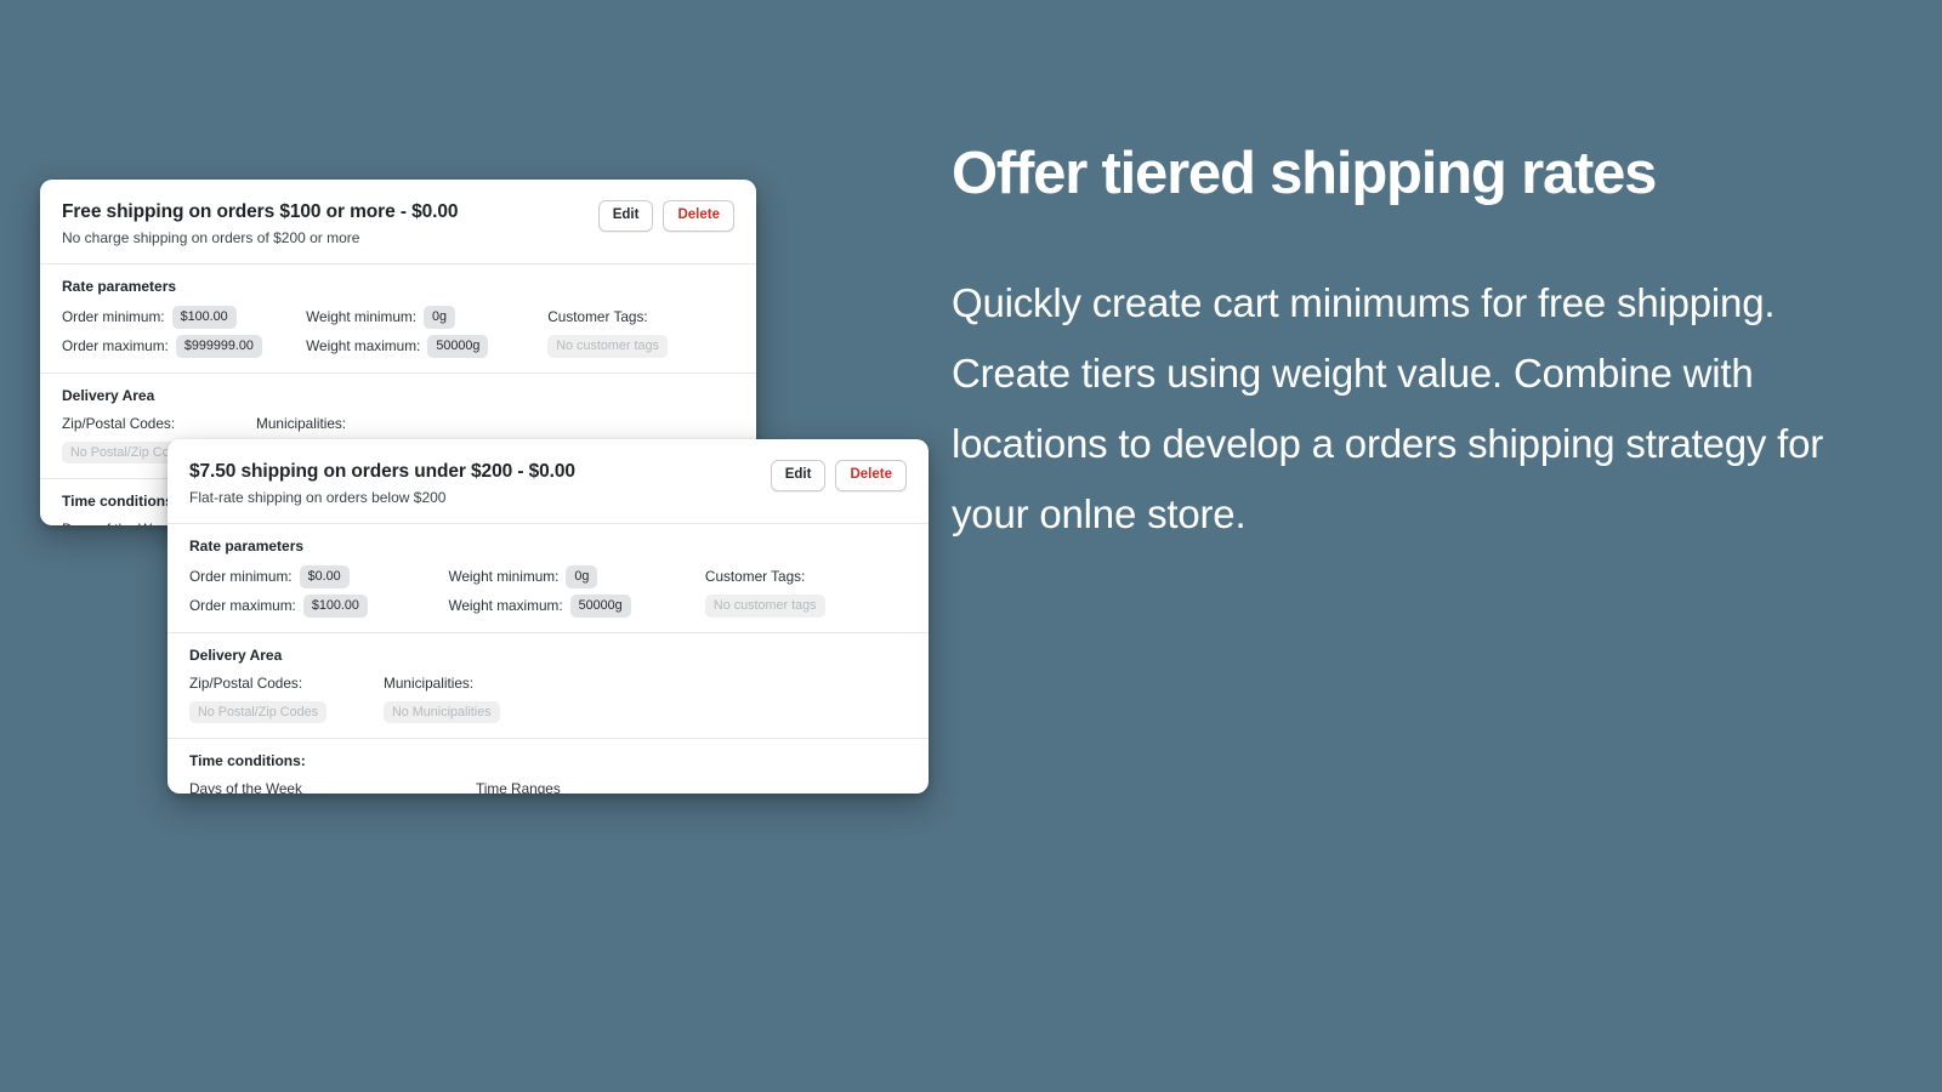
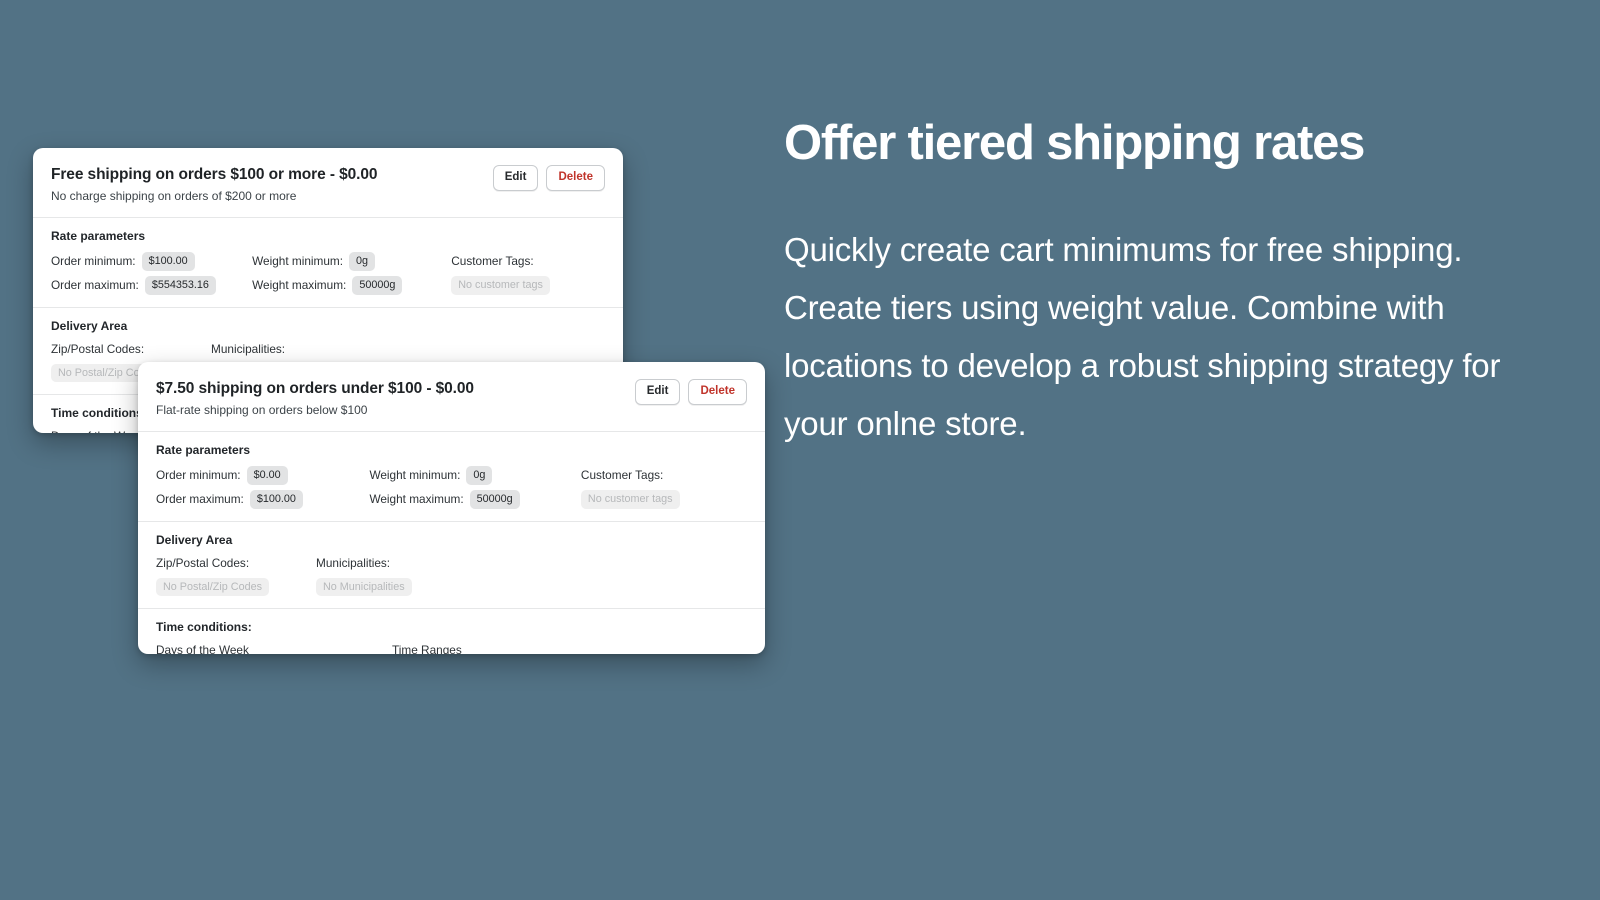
  Free shipping on orders $100 or more - $0.00
  No charge shipping on orders of $200 or more
  Edit
  Delete
  Rate parameters
  Order minimum:
  $100.00
  Weight minimum:
  0g
  Customer Tags:
  Order maximum:
- $999999.00
+ $554353.16
  Weight maximum:
  50000g
  No customer tags
  Delivery Area
  Zip/Postal Codes:
  No Postal/Zip Co
  Municipalities:
  Time condition
- $7.50 shipping on orders under $200 - $0.00
+ $7.50 shipping on orders under $100 - $0.00
- Flat-rate shipping on orders below $200
+ Flat-rate shipping on orders below $100
  Edit
  Delete
  Rate parameters
  Order minimum:
  $0.00
  Weight minimum:
  0g
  Customer Tags:
  Order maximum:
  $100.00
  Weight maximum:
  50000g
  No customer tags
  Delivery Area
  Zip/Postal Codes:
  No Postal/Zip Codes
  Municipalities:
  No Municipalities
  Time conditions:
  Days of the Week
  Time Ranges
  Offer tiered shipping rates
- Quickly create cart minimums for free shipping. Create tiers using weight value. Combine with locations to develop a orders shipping strategy for your onlne store.
+ Quickly create cart minimums for free shipping. Create tiers using weight value. Combine with locations to develop a robust shipping strategy for your onlne store.
